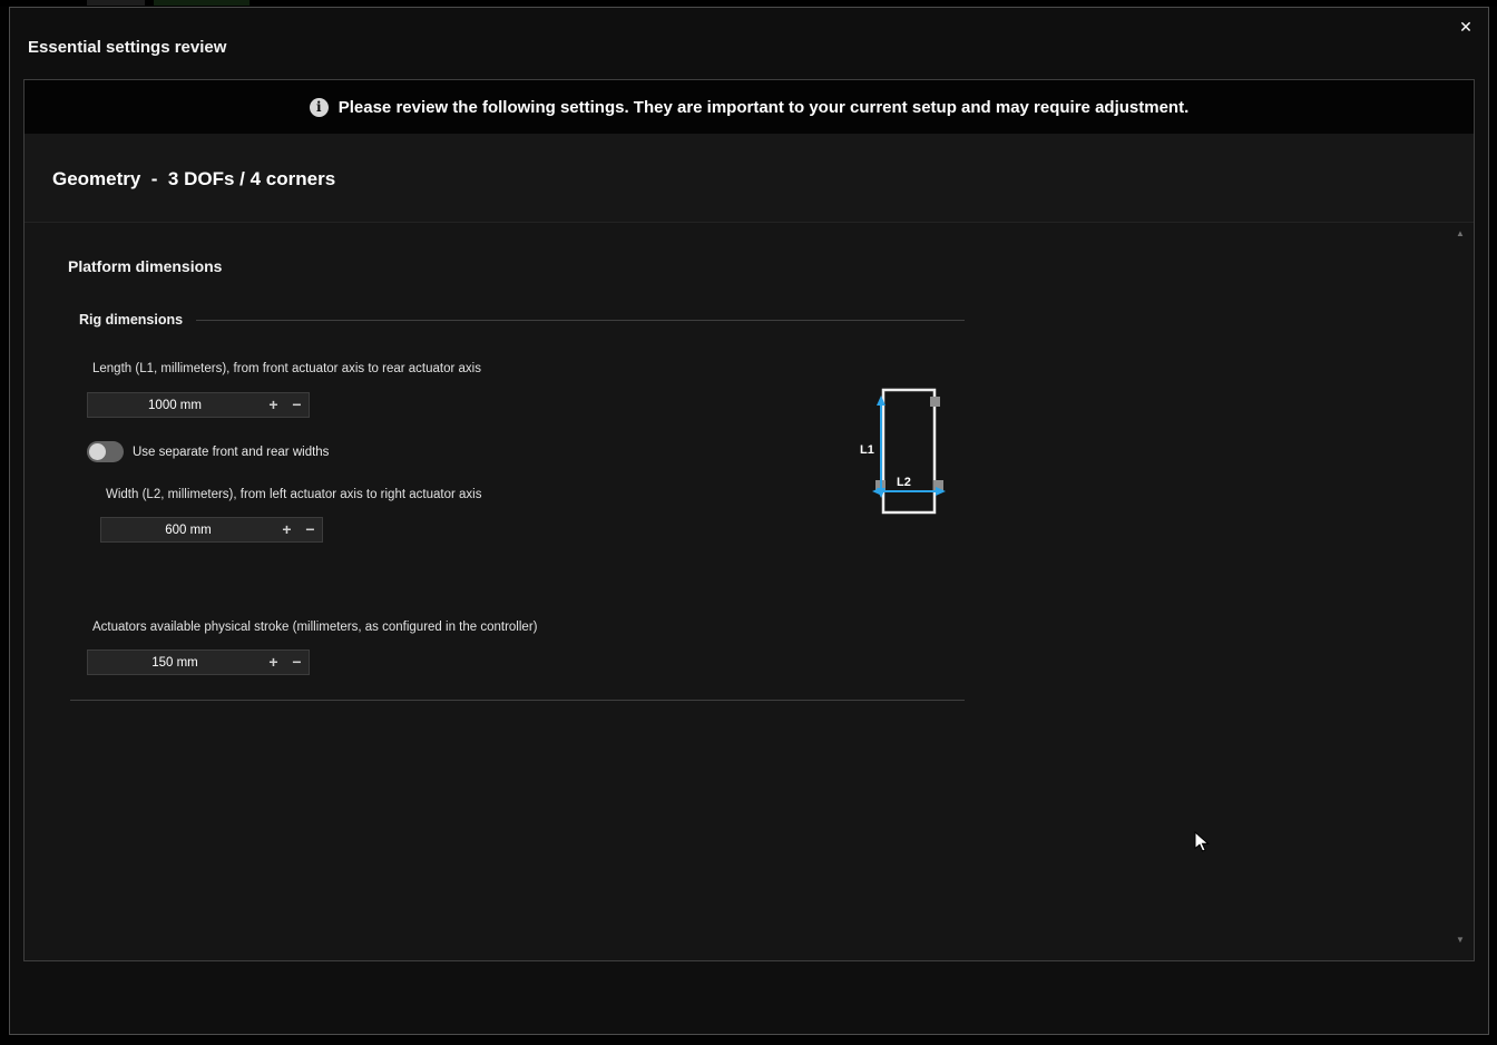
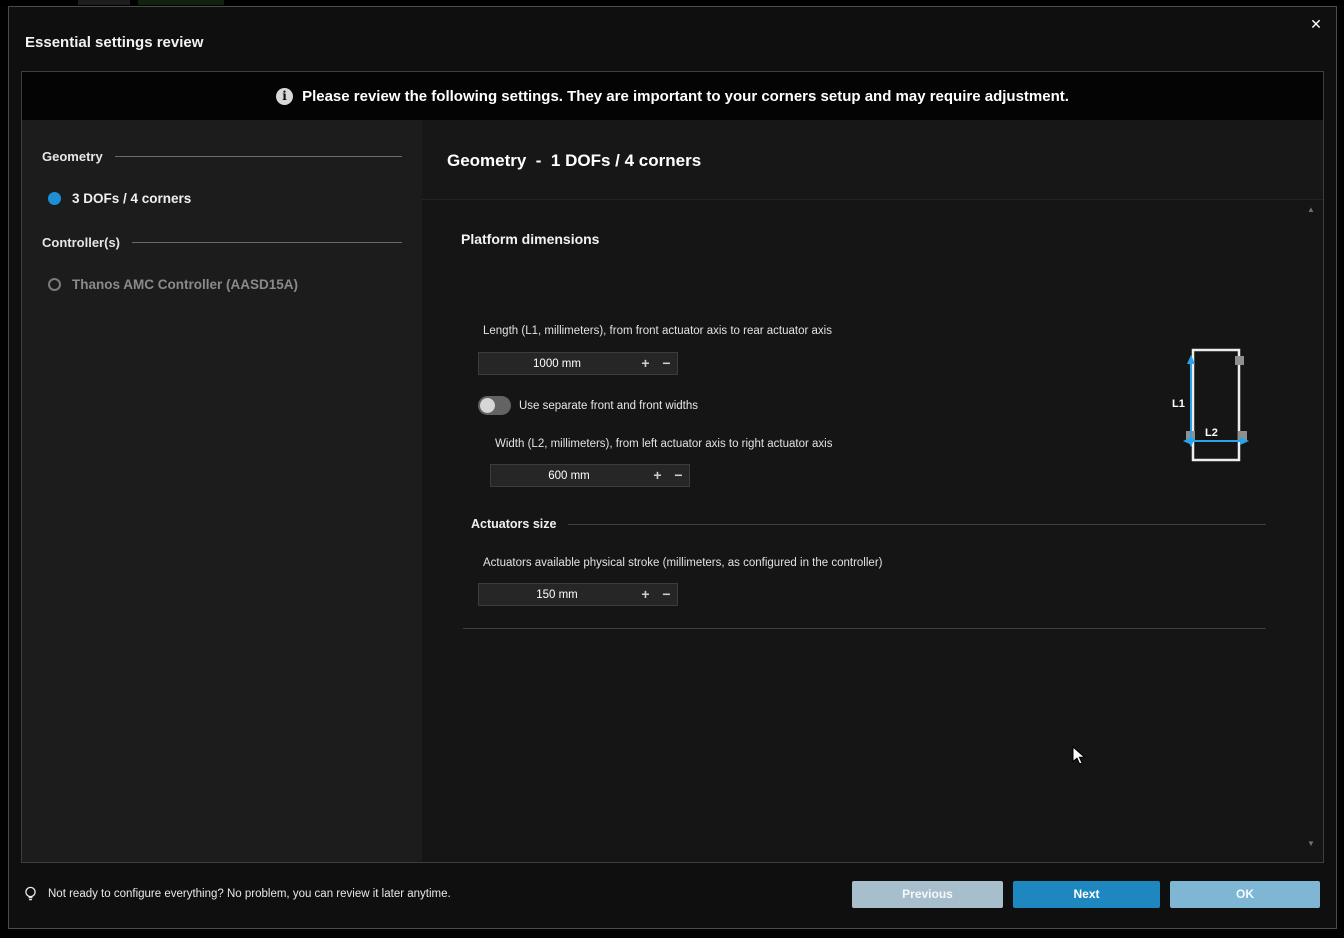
  Essential settings review
  ✕
  i
- Please review the following settings. They are important to your current setup and may require adjustment.
+ Please review the following settings. They are important to your corners setup and may require adjustment.
+ Geometry
+ 3 DOFs / 4 corners
+ Controller(s)
+ Thanos AMC Controller (AASD15A)
- Geometry - 3 DOFs / 4 corners
+ Geometry - 1 DOFs / 4 corners
  Platform dimensions
- Rig dimensions
  Length (L1, millimeters), from front actuator axis to rear actuator axis
  1000 mm
  +
  −
- Use separate front and rear widths
+ Use separate front and front widths
  Width (L2, millimeters), from left actuator axis to right actuator axis
  600 mm
  +
  −
+ Actuators size
  Actuators available physical stroke (millimeters, as configured in the controller)
  150 mm
  +
  −
  L1
  L2
  ▲
  ▼
+ Not ready to configure everything? No problem, you can review it later anytime.
+ Previous
+ Next
+ OK
